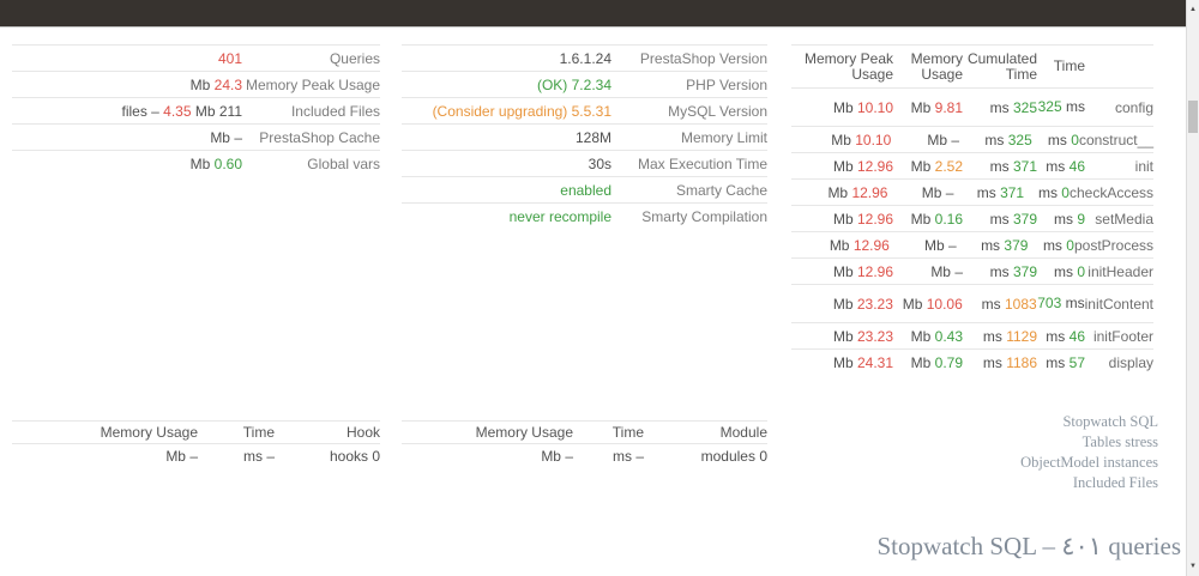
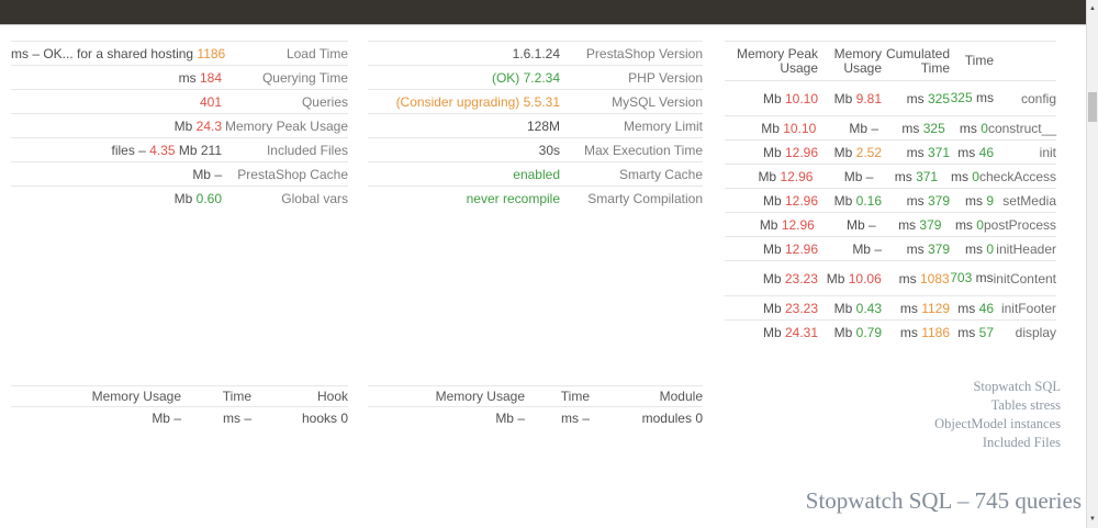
+ ms – OK... for a shared hosting 1186
+ Load Time
+ ms 184
+ Querying Time
  401
  Queries
  Mb 24.3
  Memory Peak Usage
  files – 4.35 Mb 211
  Included Files
  Mb –
  PrestaShop Cache
  Mb 0.60
  Global vars
  1.6.1.24
  PrestaShop Version
  (OK) 7.2.34
  PHP Version
  (Consider upgrading) 5.5.31
  MySQL Version
  128M
  Memory Limit
  30s
  Max Execution Time
  enabled
  Smarty Cache
  never recompile
  Smarty Compilation
  Memory Peak Usage
  Memory Usage
  Cumulated Time
  Time
  Mb 10.10
  Mb 9.81
  ms 325
  325 ms
  config
  Mb 10.10
  Mb –
  ms 325
  ms 0
  construct__
  Mb 12.96
  Mb 2.52
  ms 371
  ms 46
  init
  Mb 12.96
  Mb –
  ms 371
  ms 0
  checkAccess
  Mb 12.96
  Mb 0.16
  ms 379
  ms 9
  setMedia
  Mb 12.96
  Mb –
  ms 379
  ms 0
  postProcess
  Mb 12.96
  Mb –
  ms 379
  ms 0
  initHeader
  Mb 23.23
  Mb 10.06
  ms 1083
  703 ms
  initContent
  Mb 23.23
  Mb 0.43
  ms 1129
  ms 46
  initFooter
  Mb 24.31
  Mb 0.79
  ms 1186
  ms 57
  display
  Memory Usage
  Time
  Hook
  Mb –
  ms –
  hooks 0
  Memory Usage
  Time
  Module
  Mb –
  ms –
  modules 0
  Stopwatch SQL
  Tables stress
  ObjectModel instances
  Included Files
- Stopwatch SQL – ٤٠١ queries
+ Stopwatch SQL – 745 queries
